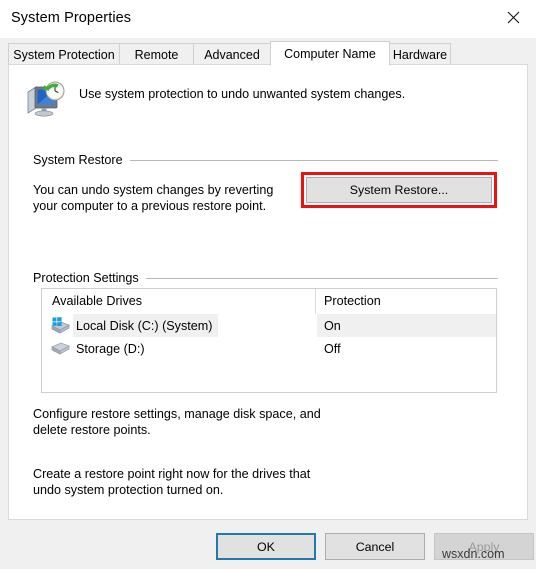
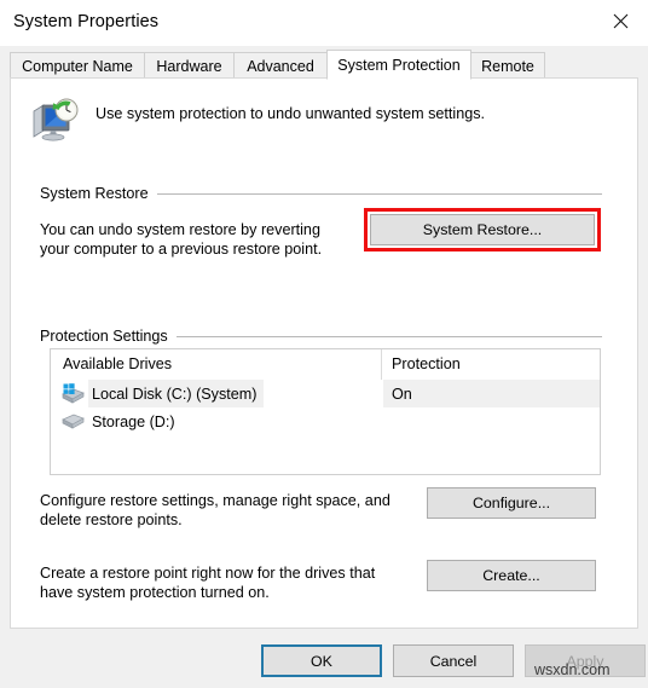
  System Properties
- System Protection
+ Computer Name
- Remote
+ Hardware
  Advanced
- Computer Name
+ System Protection
- Hardware
+ Remote
- Use system protection to undo unwanted system changes.
+ Use system protection to undo unwanted system settings.
  System Restore
- You can undo system changes by reverting your computer to a previous restore point.
+ You can undo system restore by reverting your computer to a previous restore point.
  System Restore...
  Protection Settings
  Available Drives
  Protection
  Local Disk (C:) (System)
  On
  Storage (D:)
- Off
- Configure restore settings, manage disk space, and delete restore points.
+ Configure restore settings, manage right space, and delete restore points.
+ Configure...
- Create a restore point right now for the drives that undo system protection turned on.
+ Create a restore point right now for the drives that have system protection turned on.
+ Create...
  OK
  Cancel
  Apply
  wsxdn.com
